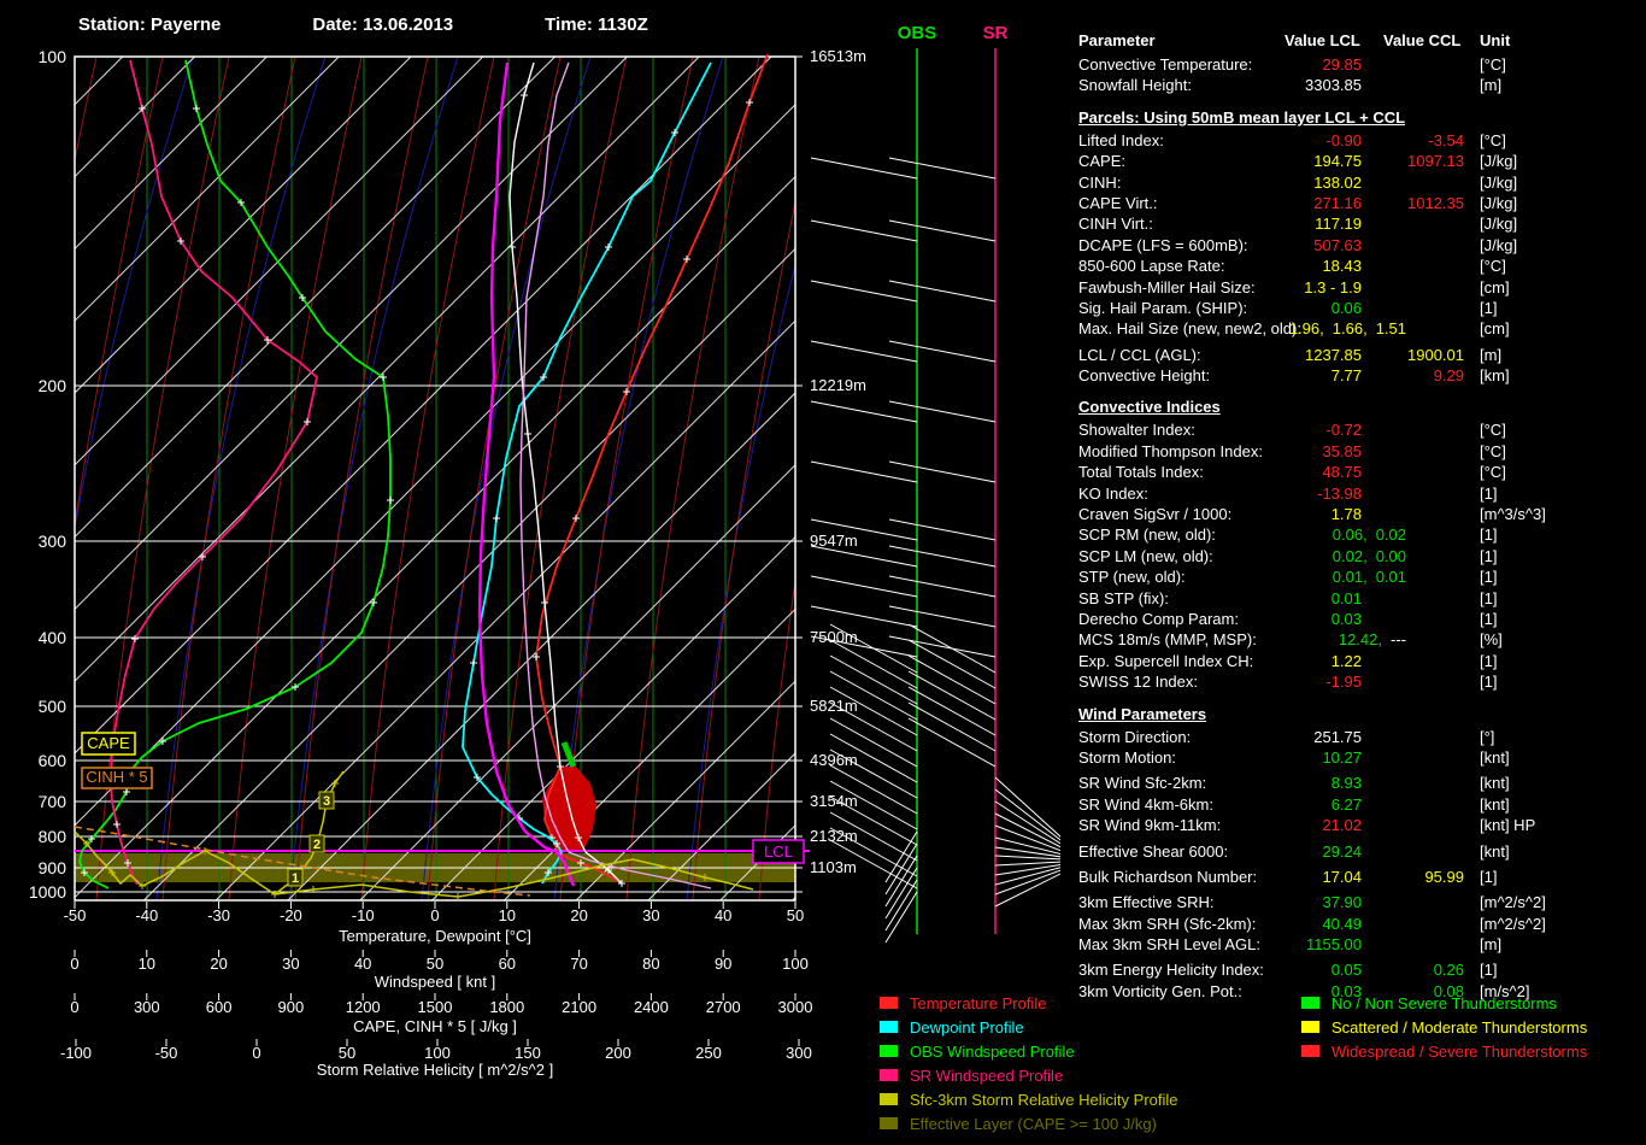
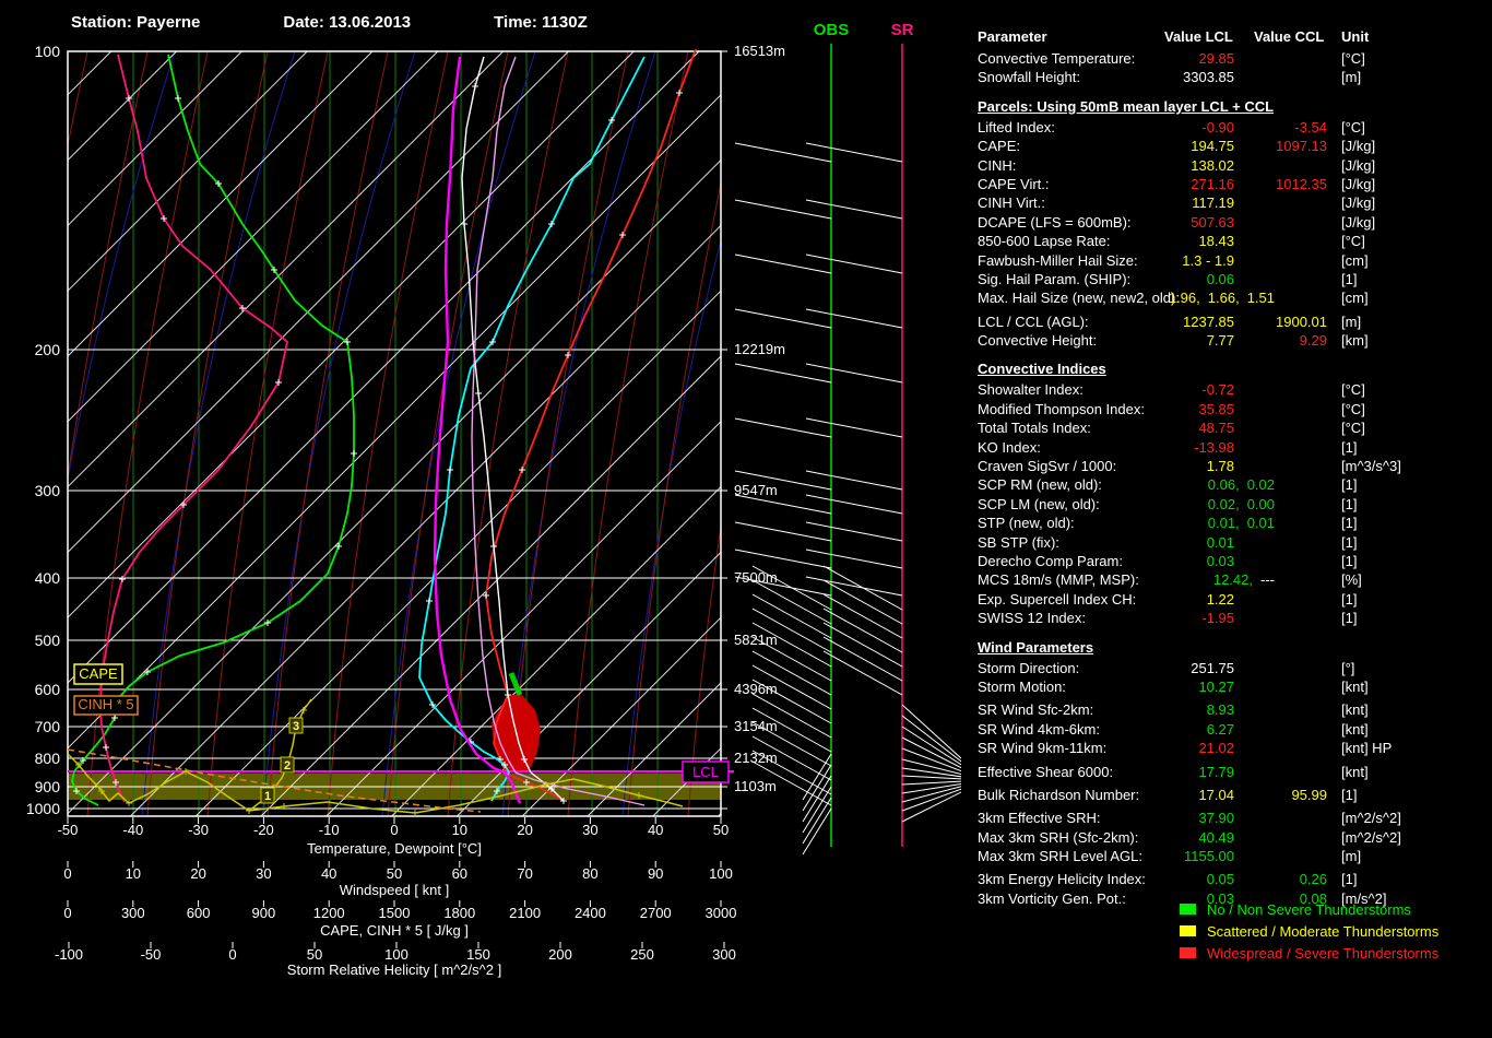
  Station: Payerne Date: 13.06.2013 Time: 1130Z
  100
  200
  300
  400
  500
  600
  700
  800
  900
  1000
  16513m
  12219m
  9547m
  500m
  5821m
  4396m
  3154m
  2132m
  1103m
  3
  2
  1
  CAPE
  CINH * 5
  LCL
  -50
  -40
  -30
  -20
  -10
  0
  10
  20
  30
  40
  50
  Temperature, Dewpoint [°C]
  0
  10
  20
  30
  40
  50
  60
  70
  80
  90
  100
  Windspeed [ knt ]
  0
  300
  600
  900
  1200
  1500
  1800
  2100
  2400
  2700
  3000
  CAPE, CINH * 5 [ J/kg ]
  -100
  -50
  0
  50
  100
  150
  200
  250
  300
  Storm Relative Helicity [ m^2/s^2 ]
  OBS
  SR
  Parameter
  Value LCL
  Value CCL
  Unit
  Convective Temperature:
  29.85
  [°C]
  Snowfall Height:
  3303.85
  [m]
  Parcels: Using 50mB mean layer LCL + CCL
  Lifted Index:
  -0.90
  -3.54
  [°C]
  CAPE:
  194.75
  1097.13
  [J/kg]
  CINH:
  138.02
  [J/kg]
  CAPE Virt.:
  271.16
  1012.35
  [J/kg]
  CINH Virt.:
  117.19
  [J/kg]
  DCAPE (LFS = 600mB):
  507.63
  [J/kg]
  850-600 Lapse Rate:
  18.43
  [°C]
  Fawbush-Miller Hail Size:
  1.3 - 1.9
  [cm]
  Sig. Hail Param. (SHIP):
  0.06
  [1]
  Max. Hail Size (new, new2, old):
  1.96, 1.66, 1.51
  [cm]
  LCL / CCL (AGL):
  1237.85
  1900.01
  [m]
  Convective Height:
  7.77
  9.29
  [km]
  Convective Indices
  Showalter Index:
  -0.72
  [°C]
  Modified Thompson Index:
  35.85
  [°C]
  Total Totals Index:
  48.75
  [°C]
  KO Index:
  -13.98
  [1]
  Craven SigSvr / 1000:
  1.78
  [m^3/s^3]
  SCP RM (new, old):
  0.06, 0.02
  [1]
  SCP LM (new, old):
  0.02, 0.00
  [1]
  STP (new, old):
  0.01, 0.01
  [1]
  SB STP (fix):
  0.01
  [1]
  Derecho Comp Param:
  0.03
  [1]
  MCS 18m/s (MMP, MSP):
  12.42, ---
  [%]
  Exp. Supercell Index CH:
  1.22
  [1]
  SWISS 12 Index:
  -1.95
  [1]
  Wind Parameters
  Storm Direction:
  251.75
  [°]
  Storm Motion:
  10.27
  [knt]
  SR Wind Sfc-2km:
  8.93
  [knt]
  SR Wind 4km-6km:
  6.27
  [knt]
  SR Wind 9km-11km:
  21.02
  [knt] HP
  Effective Shear 6000:
- 29.24
+ 17.79
  [knt]
  Bulk Richardson Number:
  17.04
  95.99
  [1]
  3km Effective SRH:
  37.90
  [m^2/s^2]
  Max 3km SRH (Sfc-2km):
  40.49
  [m^2/s^2]
  Max 3km SRH Level AGL:
  1155.00
  [m]
  3km Energy Helicity Index:
  0.05
  0.26
  [1]
  3km Vorticity Gen. Pot.:
  0.03
  0.08
  [m/s^2]
- Temperature Profile
- Dewpoint Profile
- OBS Windspeed Profile
- SR Windspeed Profile
- Sfc-3km Storm Relative Helicity Profile
- Effective Layer (CAPE >= 100 J/kg)
  No / Non Severe Thunderstorms
  Scattered / Moderate Thunderstorms
  Widespread / Severe Thunderstorms
